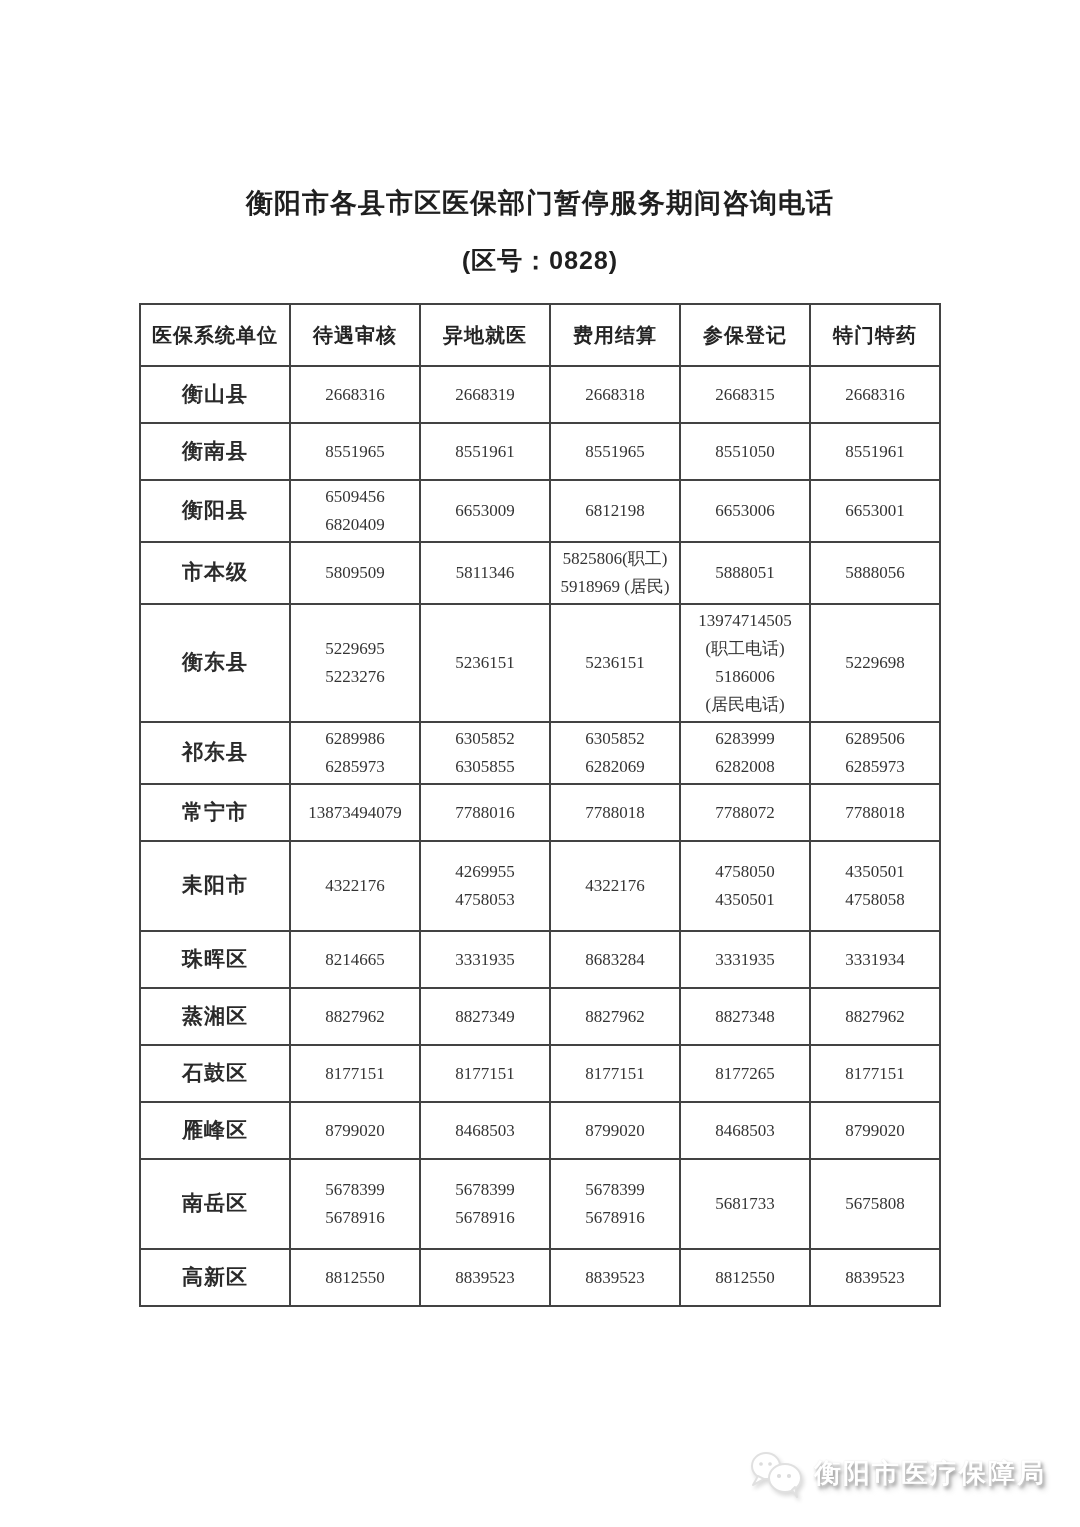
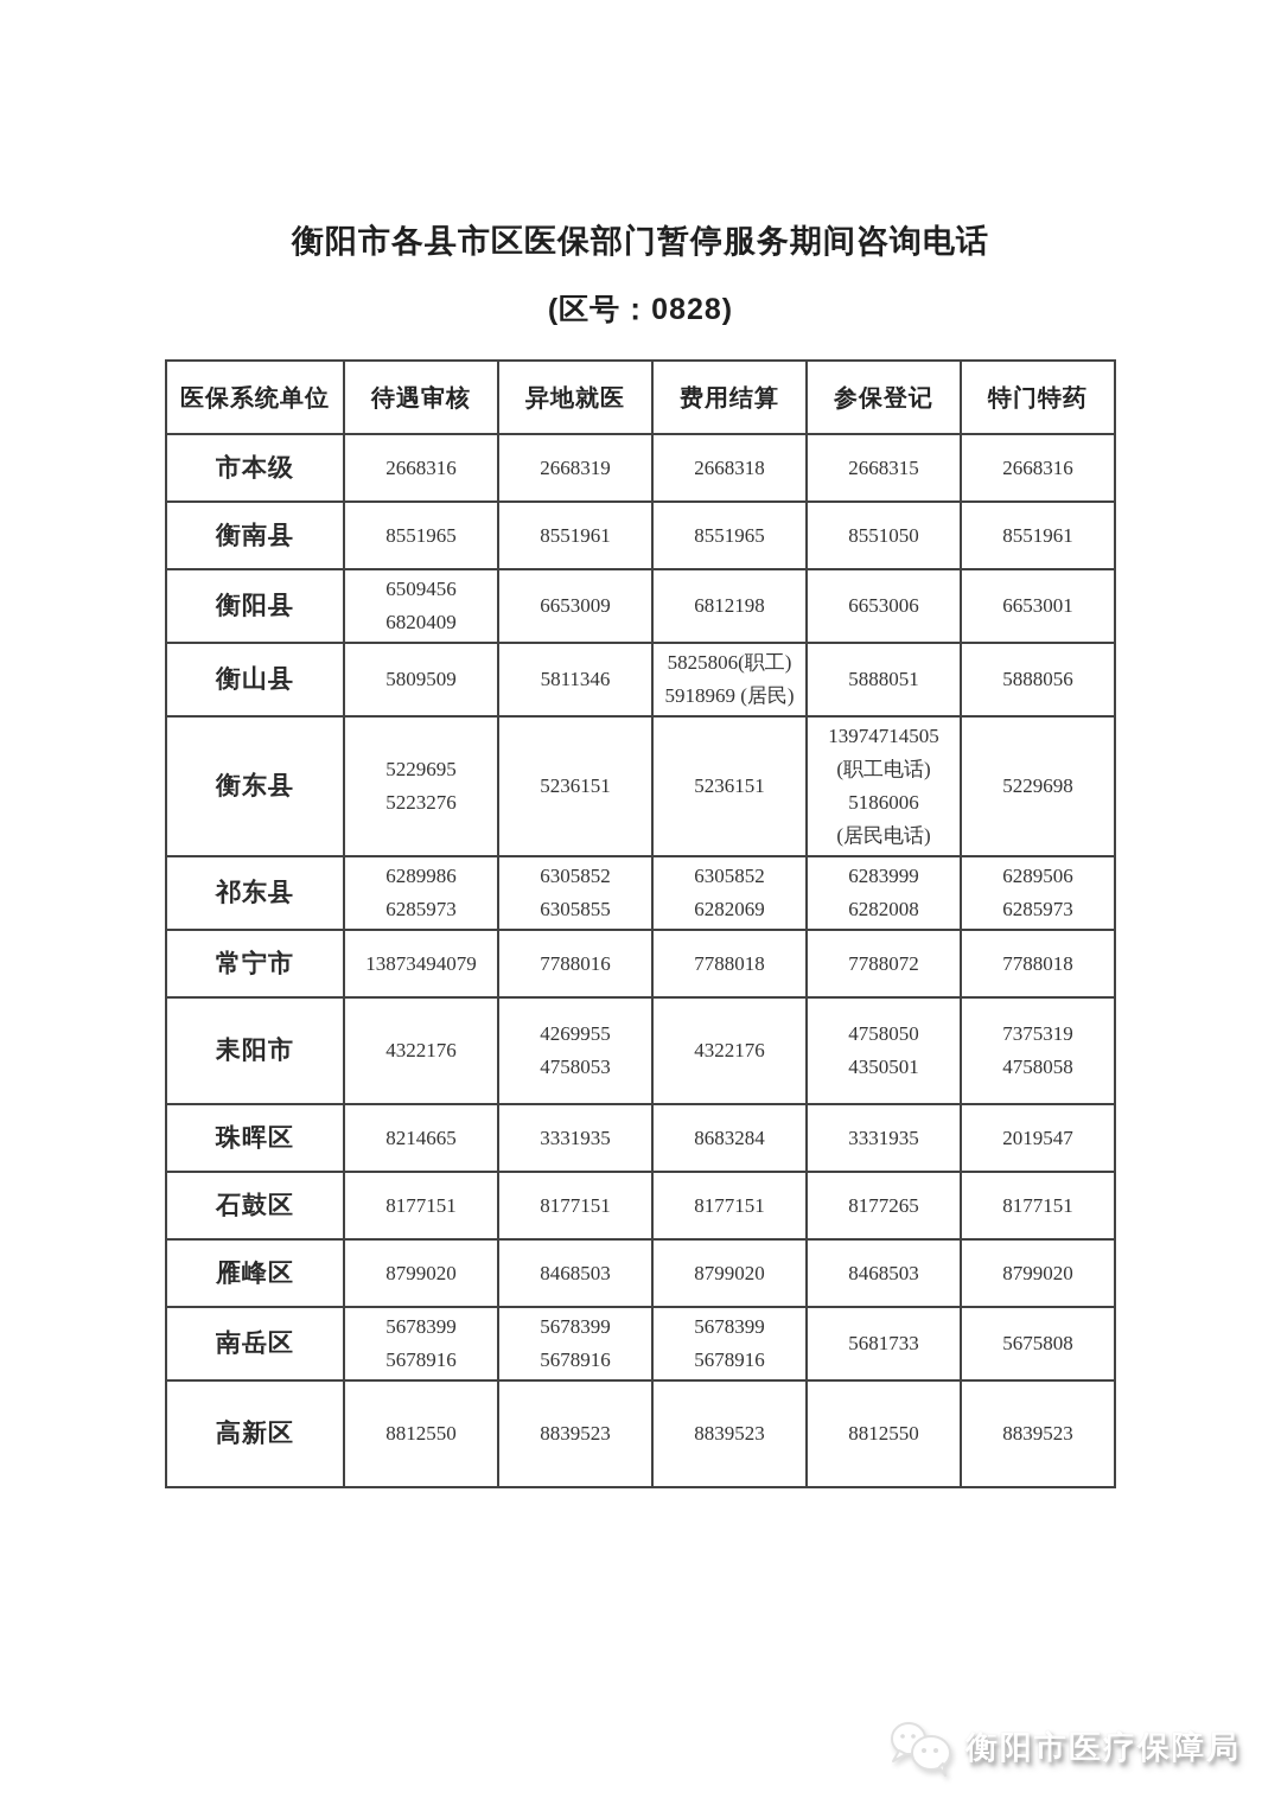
  衡阳市各县市区医保部门暂停服务期间咨询电话
  (区号：0828)
  医保系统单位	待遇审核	异地就医	费用结算	参保登记	特门特药
- 衡山县	2668316	2668319	2668318	2668315	2668316
+ 市本级	2668316	2668319	2668318	2668315	2668316
  衡南县	8551965	8551961	8551965	8551050	8551961
  衡阳县	6509456 6820409	6653009	6812198	6653006	6653001
- 市本级	5809509	5811346	5825806(职工) 5918969 (居民)	5888051	5888056
+ 衡山县	5809509	5811346	5825806(职工) 5918969 (居民)	5888051	5888056
  衡东县	5229695 5223276	5236151	5236151	13974714505 (职工电话) 5186006 (居民电话)	5229698
  祁东县	6289986 6285973	6305852 6305855	6305852 6282069	6283999 6282008	6289506 6285973
  常宁市	13873494079	7788016	7788018	7788072	7788018
- 耒阳市	4322176	4269955 4758053	4322176	4758050 4350501	4350501 4758058
+ 耒阳市	4322176	4269955 4758053	4322176	4758050 4350501	7375319 4758058
- 珠晖区	8214665	3331935	8683284	3331935	3331934
+ 珠晖区	8214665	3331935	8683284	3331935	2019547
- 蒸湘区	8827962	8827349	8827962	8827348	8827962
  石鼓区	8177151	8177151	8177151	8177265	8177151
  雁峰区	8799020	8468503	8799020	8468503	8799020
  南岳区	5678399 5678916	5678399 5678916	5678399 5678916	5681733	5675808
  高新区	8812550	8839523	8839523	8812550	8839523
  衡阳市医疗保障局
